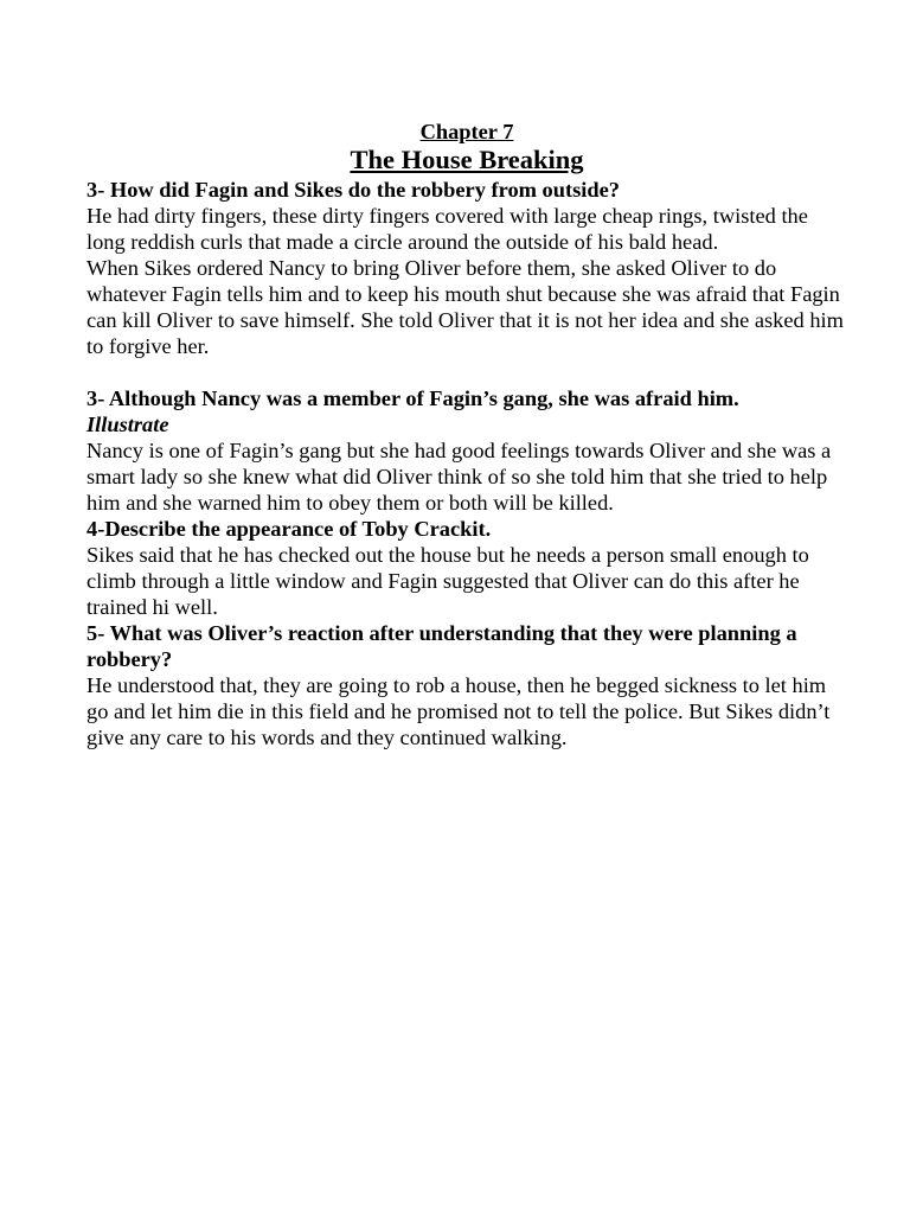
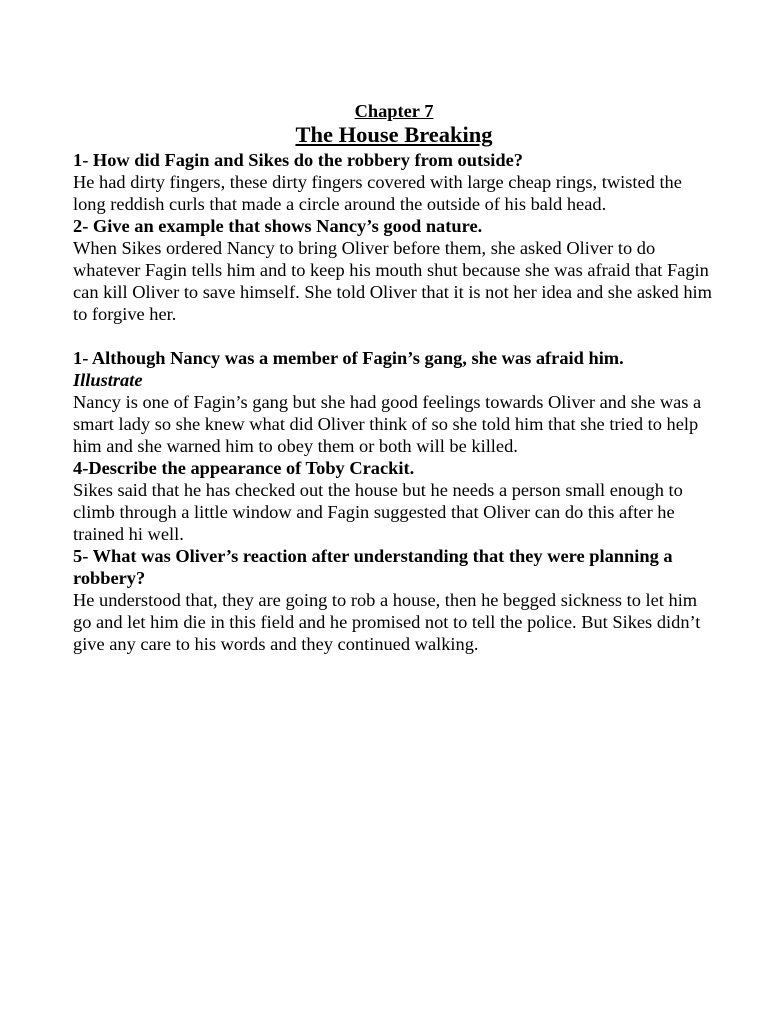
  Chapter 7
  The House Breaking
- 3- How did Fagin and Sikes do the robbery from outside?
+ 1- How did Fagin and Sikes do the robbery from outside?
  He had dirty fingers, these dirty fingers covered with large cheap rings, twisted the long reddish curls that made a circle around the outside of his bald head.
+ 2- Give an example that shows Nancy’s good nature.
  When Sikes ordered Nancy to bring Oliver before them, she asked Oliver to do whatever Fagin tells him and to keep his mouth shut because she was afraid that Fagin can kill Oliver to save himself. She told Oliver that it is not her idea and she asked him to forgive her.
- 3- Although Nancy was a member of Fagin’s gang, she was afraid him.
+ 1- Although Nancy was a member of Fagin’s gang, she was afraid him.
  Illustrate
  Nancy is one of Fagin’s gang but she had good feelings towards Oliver and she was a smart lady so she knew what did Oliver think of so she told him that she tried to help him and she warned him to obey them or both will be killed.
  4-Describe the appearance of Toby Crackit.
  Sikes said that he has checked out the house but he needs a person small enough to climb through a little window and Fagin suggested that Oliver can do this after he trained hi well.
  5- What was Oliver’s reaction after understanding that they were planning a robbery?
  He understood that, they are going to rob a house, then he begged sickness to let him go and let him die in this field and he promised not to tell the police. But Sikes didn’t give any care to his words and they continued walking.
